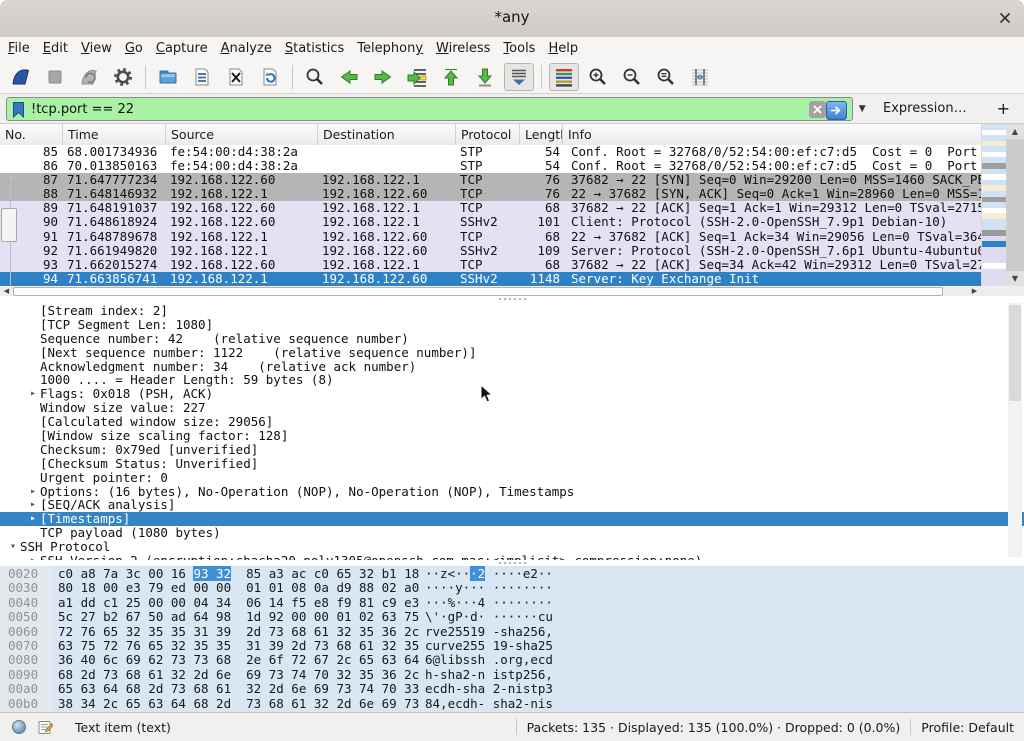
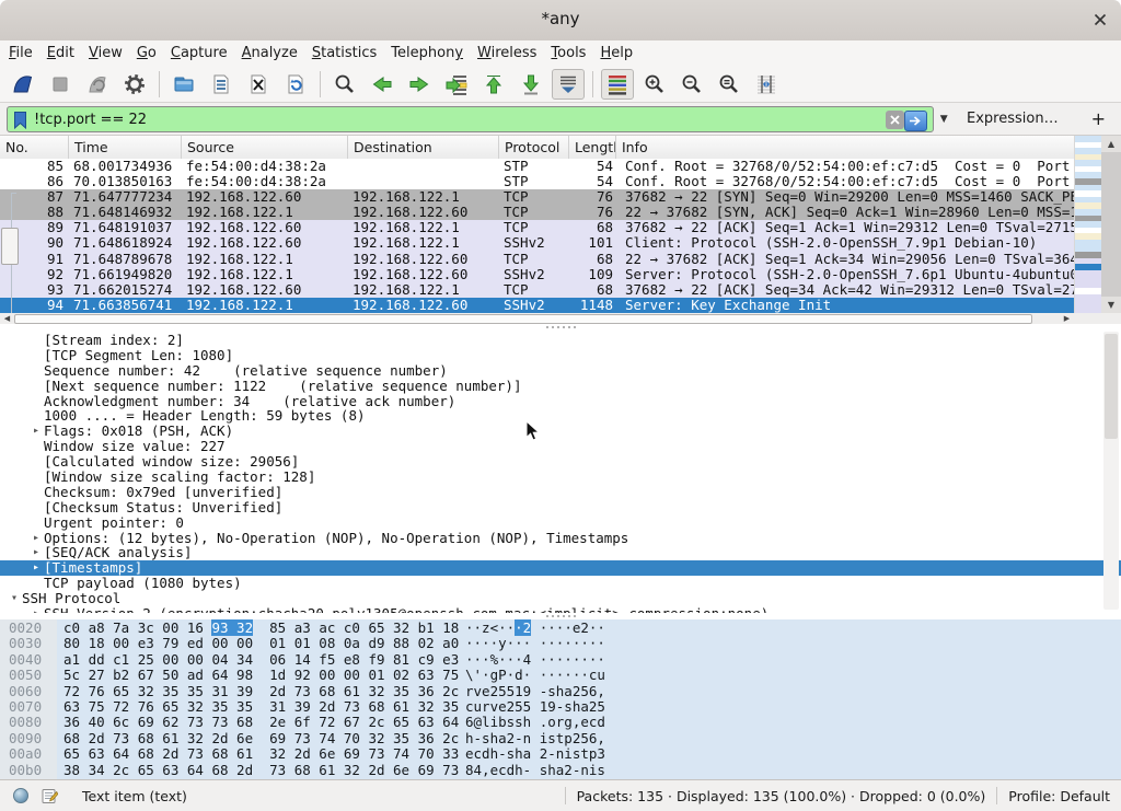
  *any
  File
  Edit
  View
  Go
  Capture
  Analyze
  Statistics
  Telephony
  Wireless
  Tools
  Help
  !tcp.port == 22
  ▼
  Expression…
  +
  No.
  Time
  Source
  Destination
  Protocol
  Lengt
  Info
  85
  68.001734936
  fe:54:00:d4:38:2a
  STP
  54
  Conf. Root = 32768/0/52:54:00:ef:c7:d5 Cost = 0 Port
  86
  70.013850163
  fe:54:00:d4:38:2a
  STP
  54
  Conf. Root = 32768/0/52:54:00:ef:c7:d5 Cost = 0 Port
  87
  71.647777234
  192.168.122.60
  192.168.122.1
  TCP
  76
  37682 → 22 [SYN] Seq=0 Win=29200 Len=0 MSS=1460 SACK_P
  88
  71.648146932
  192.168.122.1
  192.168.122.60
  TCP
  76
  22 → 37682 [SYN, ACK] Seq=0 Ack=1 Win=28960 Len=0 MSS=
  89
  71.648191037
  192.168.122.60
  192.168.122.1
  TCP
  68
  37682 → 22 [ACK] Seq=1 Ack=1 Win=29312 Len=0 TSval=271
  90
  71.648618924
  192.168.122.60
  192.168.122.1
  SSHv2
  101
  Client: Protocol (SSH-2.0-OpenSSH_7.9p1 Debian-10)
  91
  71.648789678
  192.168.122.1
  192.168.122.60
  TCP
  68
  22 → 37682 [ACK] Seq=1 Ack=34 Win=29056 Len=0 TSval=36
  92
  71.661949820
  192.168.122.1
  192.168.122.60
  SSHv2
  109
  Server: Protocol (SSH-2.0-OpenSSH_7.6p1 Ubuntu-4ubuntu
  93
  71.662015274
  192.168.122.60
  192.168.122.1
  TCP
  68
  37682 → 22 [ACK] Seq=34 Ack=42 Win=29312 Len=0 TSval=2
  94
  71.663856741
  192.168.122.1
  192.168.122.60
  SSHv2
  1148
  Server: Key Exchange Init
  ▲
  ▼
  ◀
  ▶
  [Stream index: 2]
  [TCP Segment Len: 1080]
  Sequence number: 42 (relative sequence number)
  [Next sequence number: 1122 (relative sequence number)]
  Acknowledgment number: 34 (relative ack number)
  1000 .... = Header Length: 59 bytes (8)
  ▸
  Flags: 0x018 (PSH, ACK)
  Window size value: 227
  [Calculated window size: 29056]
  [Window size scaling factor: 128]
  Checksum: 0x79ed [unverified]
  [Checksum Status: Unverified]
  Urgent pointer: 0
  ▸
- Options: (16 bytes), No-Operation (NOP), No-Operation (NOP), Timestamps
+ Options: (12 bytes), No-Operation (NOP), No-Operation (NOP), Timestamps
  ▸
  [SEQ/ACK analysis]
  ▸
  [Timestamps]
  TCP payload (1080 bytes)
  ▾
  SSH Protocol
  0020
  c0 a8 7a 3c 00 16 93 32 85 a3 ac c0 65 32 b1 18
  ··z<···2 ····e2··
  0030
  80 18 00 e3 79 ed 00 00 01 01 08 0a d9 88 02 a0
  ····y··· ········
  0040
  a1 dd c1 25 00 00 04 34 06 14 f5 e8 f9 81 c9 e3
  ···%···4 ········
  0050
  5c 27 b2 67 50 ad 64 98 1d 92 00 00 01 02 63 75
  \'·gP·d· ······cu
  0060
  72 76 65 32 35 35 31 39 2d 73 68 61 32 35 36 2c
  rve25519 -sha256,
  0070
  63 75 72 76 65 32 35 35 31 39 2d 73 68 61 32 35
  curve255 19-sha25
  0080
  36 40 6c 69 62 73 73 68 2e 6f 72 67 2c 65 63 64
  6@libssh .org,ecd
  0090
  68 2d 73 68 61 32 2d 6e 69 73 74 70 32 35 36 2c
  h-sha2-n istp256,
  00a0
  65 63 64 68 2d 73 68 61 32 2d 6e 69 73 74 70 33
  ecdh-sha 2-nistp3
  00b0
  38 34 2c 65 63 64 68 2d 73 68 61 32 2d 6e 69 73
  84,ecdh- sha2-nis
  Text item (text)
  Packets: 135 · Displayed: 135 (100.0%) · Dropped: 0 (0.0%)
  Profile: Default
